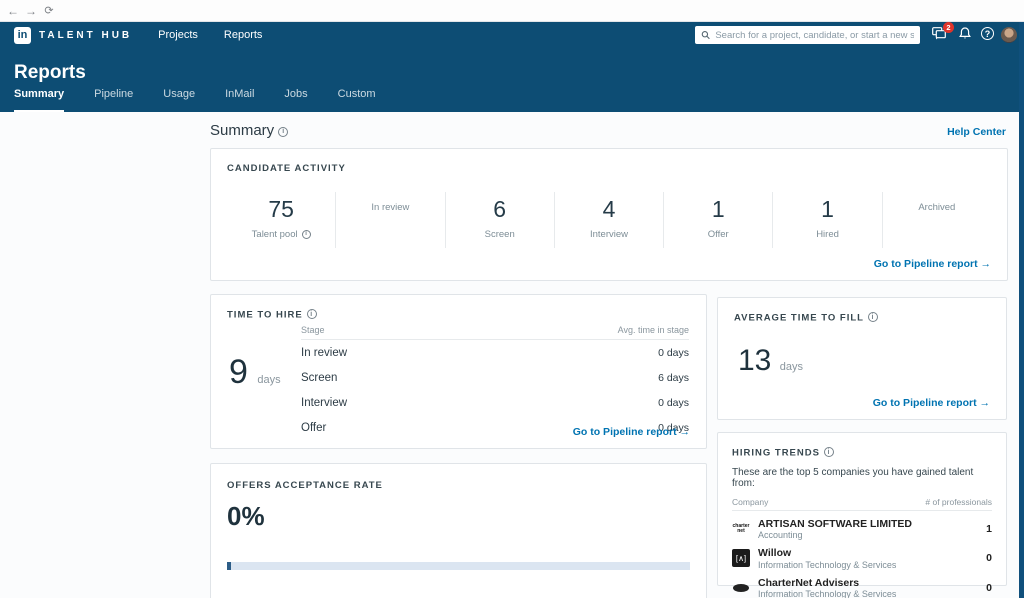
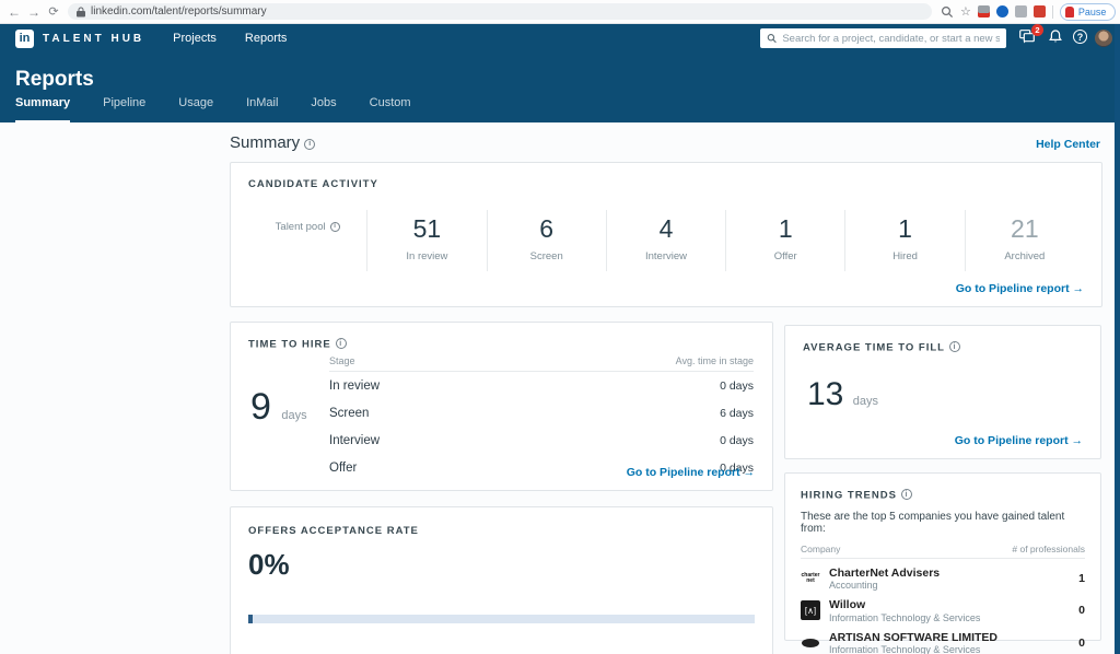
  ←
  →
  ⟳
+ linkedin.com/talent/reports/summary
+ ☆
+ Pause
  in
  TALENT HUB
  Projects
  Reports
  Search for a project, candidate, or start a new s
  2
  ?
  Reports
  Summary
  Pipeline
  Usage
  InMail
  Jobs
  Custom
  Summary
  Help Center
  CANDIDATE ACTIVITY
- 75
  Talent pool
+ 51
  In review
  6
  Screen
  4
  Interview
  1
  Offer
  1
  Hired
+ 21
  Archived
  Go to Pipeline report →
  TIME TO HIRE
  9 days
  Stage
  Avg. time in stage
  In review
  0 days
  Screen
  6 days
  Interview
  0 days
  Offer
  0 days
  Go to Pipeline report →
  AVERAGE TIME TO FILL
  13 days
  Go to Pipeline report →
  HIRING TRENDS
  These are the top 5 companies you have gained talent from:
  Company
  # of professionals
- ARTISAN SOFTWARE LIMITED
+ CharterNet Advisers
  Accounting
  1
  [∧]
  Willow
  Information Technology & Services
  0
- CharterNet Advisers
+ ARTISAN SOFTWARE LIMITED
  Information Technology & Services
  0
  OFFERS ACCEPTANCE RATE
  0%
